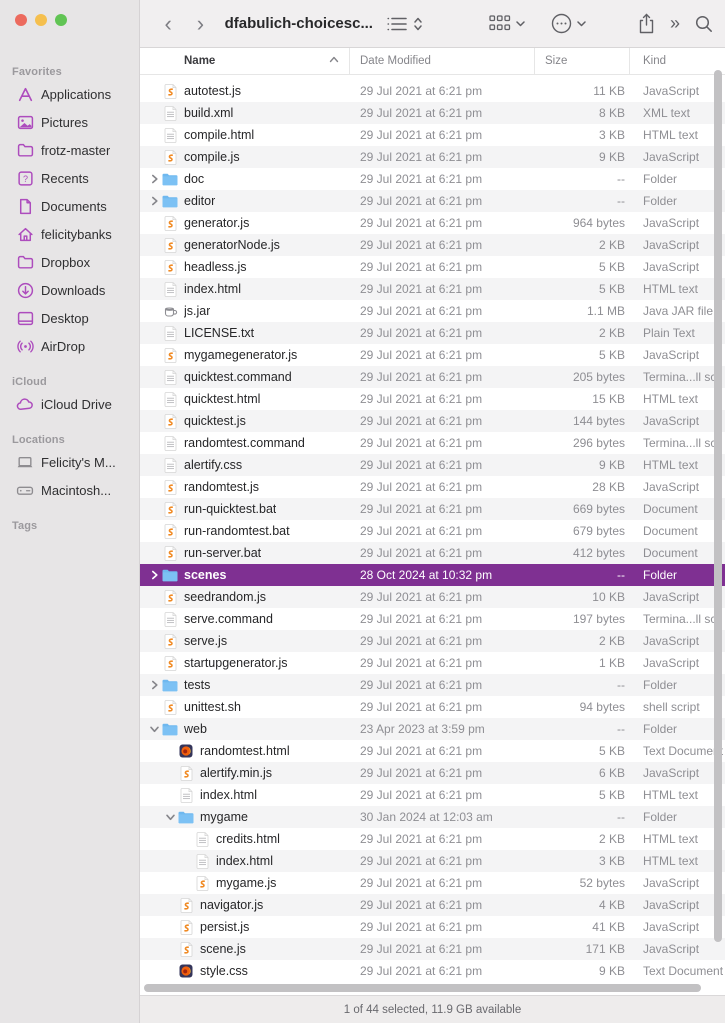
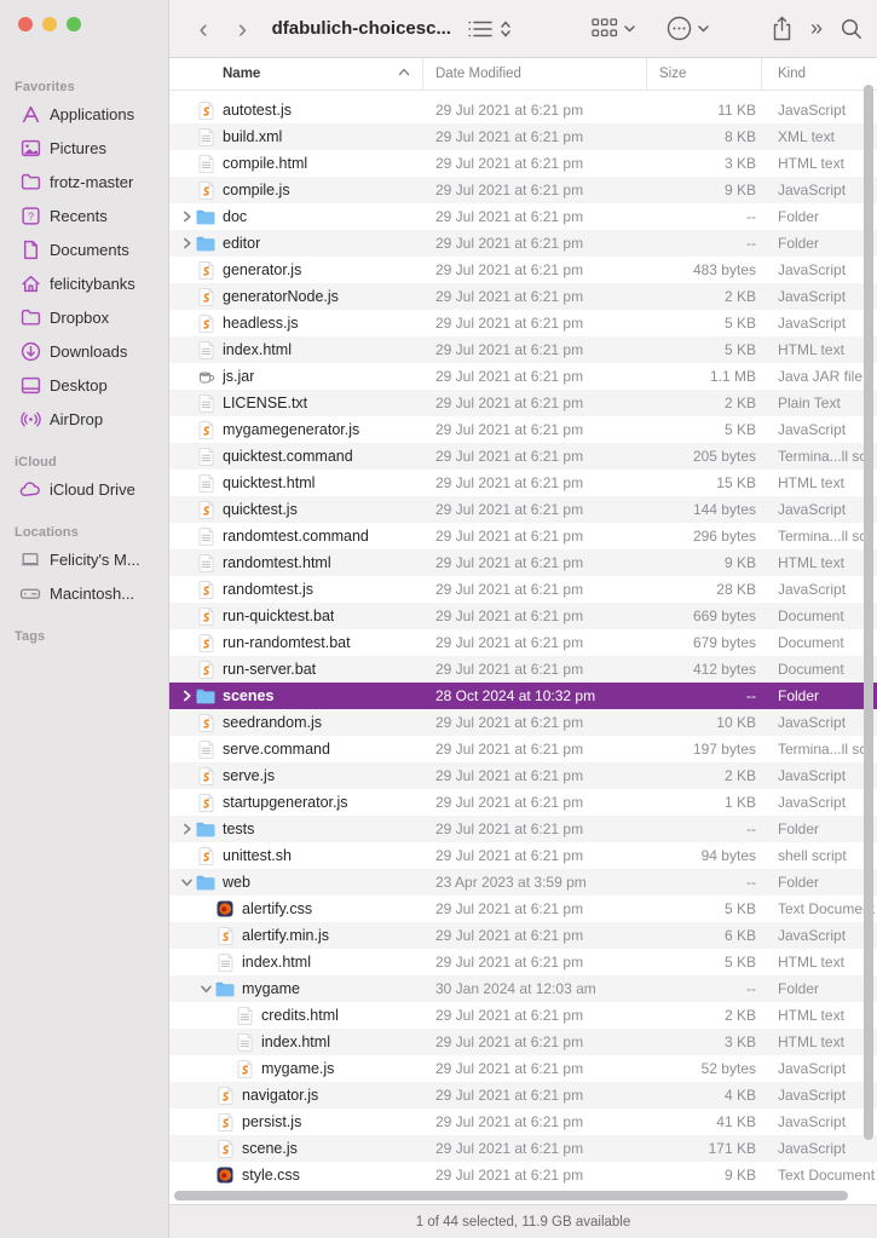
  Favorites
  Applications
  Pictures
  frotz-master
  ?
  Recents
  Documents
  felicitybanks
  Dropbox
  Downloads
  Desktop
  AirDrop
  iCloud
  iCloud Drive
  Locations
  Felicity's M...
  Macintosh...
  Tags
  ‹
  ›
  dfabulich-choicesc...
  »
  Name
  Date Modified
  Size
  Kind
  autotest.js
  29 Jul 2021 at 6:21 pm
  11 KB
  JavaScript
  build.xml
  29 Jul 2021 at 6:21 pm
  8 KB
  XML text
  compile.html
  29 Jul 2021 at 6:21 pm
  3 KB
  HTML text
  compile.js
  29 Jul 2021 at 6:21 pm
  9 KB
  JavaScript
  doc
  29 Jul 2021 at 6:21 pm
  --
  Folder
  editor
  29 Jul 2021 at 6:21 pm
  --
  Folder
  generator.js
  29 Jul 2021 at 6:21 pm
- 964 bytes
+ 483 bytes
  JavaScript
  generatorNode.js
  29 Jul 2021 at 6:21 pm
  2 KB
  JavaScript
  headless.js
  29 Jul 2021 at 6:21 pm
  5 KB
  JavaScript
  index.html
  29 Jul 2021 at 6:21 pm
  5 KB
  HTML text
  js.jar
  29 Jul 2021 at 6:21 pm
  1.1 MB
  Java JAR file
  LICENSE.txt
  29 Jul 2021 at 6:21 pm
  2 KB
  Plain Text
  mygamegenerator.js
  29 Jul 2021 at 6:21 pm
  5 KB
  JavaScript
  quicktest.command
  29 Jul 2021 at 6:21 pm
  205 bytes
  Termina...ll s
  quicktest.html
  29 Jul 2021 at 6:21 pm
  15 KB
  HTML text
  quicktest.js
  29 Jul 2021 at 6:21 pm
  144 bytes
  JavaScript
  randomtest.command
  29 Jul 2021 at 6:21 pm
  296 bytes
  Termina...ll s
- alertify.css
+ randomtest.html
  29 Jul 2021 at 6:21 pm
  9 KB
  HTML text
  randomtest.js
  29 Jul 2021 at 6:21 pm
  28 KB
  JavaScript
  run-quicktest.bat
  29 Jul 2021 at 6:21 pm
  669 bytes
  Document
  run-randomtest.bat
  29 Jul 2021 at 6:21 pm
  679 bytes
  Document
  run-server.bat
  29 Jul 2021 at 6:21 pm
  412 bytes
  Document
  scenes
  28 Oct 2024 at 10:32 pm
  --
  Folder
  seedrandom.js
  29 Jul 2021 at 6:21 pm
  10 KB
  JavaScript
  serve.command
  29 Jul 2021 at 6:21 pm
  197 bytes
  Termina...ll s
  serve.js
  29 Jul 2021 at 6:21 pm
  2 KB
  JavaScript
  startupgenerator.js
  29 Jul 2021 at 6:21 pm
  1 KB
  JavaScript
  tests
  29 Jul 2021 at 6:21 pm
  --
  Folder
  unittest.sh
  29 Jul 2021 at 6:21 pm
  94 bytes
  shell script
  web
  23 Apr 2023 at 3:59 pm
  --
  Folder
- randomtest.html
+ alertify.css
  29 Jul 2021 at 6:21 pm
  5 KB
  Text Docume
  alertify.min.js
  29 Jul 2021 at 6:21 pm
  6 KB
  JavaScript
  index.html
  29 Jul 2021 at 6:21 pm
  5 KB
  HTML text
  mygame
  30 Jan 2024 at 12:03 am
  --
  Folder
  credits.html
  29 Jul 2021 at 6:21 pm
  2 KB
  HTML text
  index.html
  29 Jul 2021 at 6:21 pm
  3 KB
  HTML text
  mygame.js
  29 Jul 2021 at 6:21 pm
  52 bytes
  JavaScript
  navigator.js
  29 Jul 2021 at 6:21 pm
  4 KB
  JavaScript
  persist.js
  29 Jul 2021 at 6:21 pm
  41 KB
  JavaScript
  scene.js
  29 Jul 2021 at 6:21 pm
  171 KB
  JavaScript
  style.css
  29 Jul 2021 at 6:21 pm
  9 KB
  Text Document
  1 of 44 selected, 11.9 GB available
